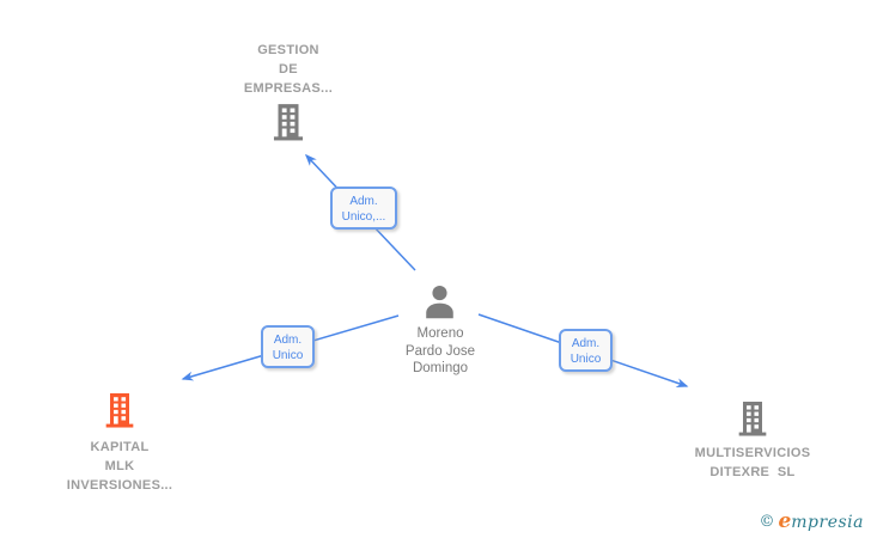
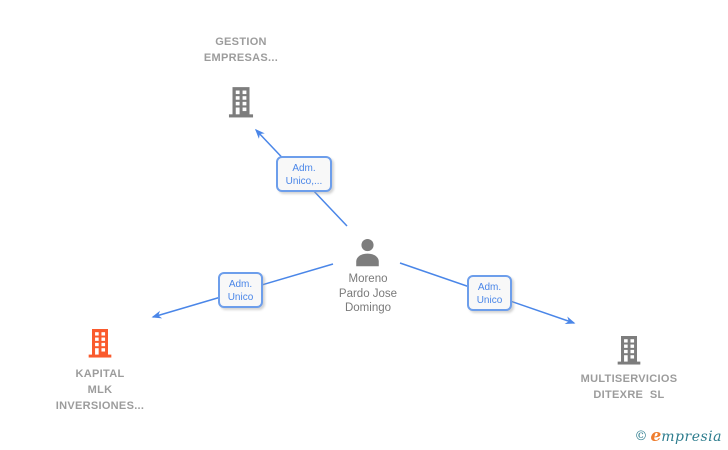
  GESTION
- DE
  EMPRESAS...
  Moreno
  Pardo Jose
  Domingo
  KAPITAL
  MLK
  INVERSIONES...
  MULTISERVICIOS
  DITEXRE SL
  Adm.
  Unico,...
  Adm.
  Unico
  Adm.
  Unico
  © empresia
